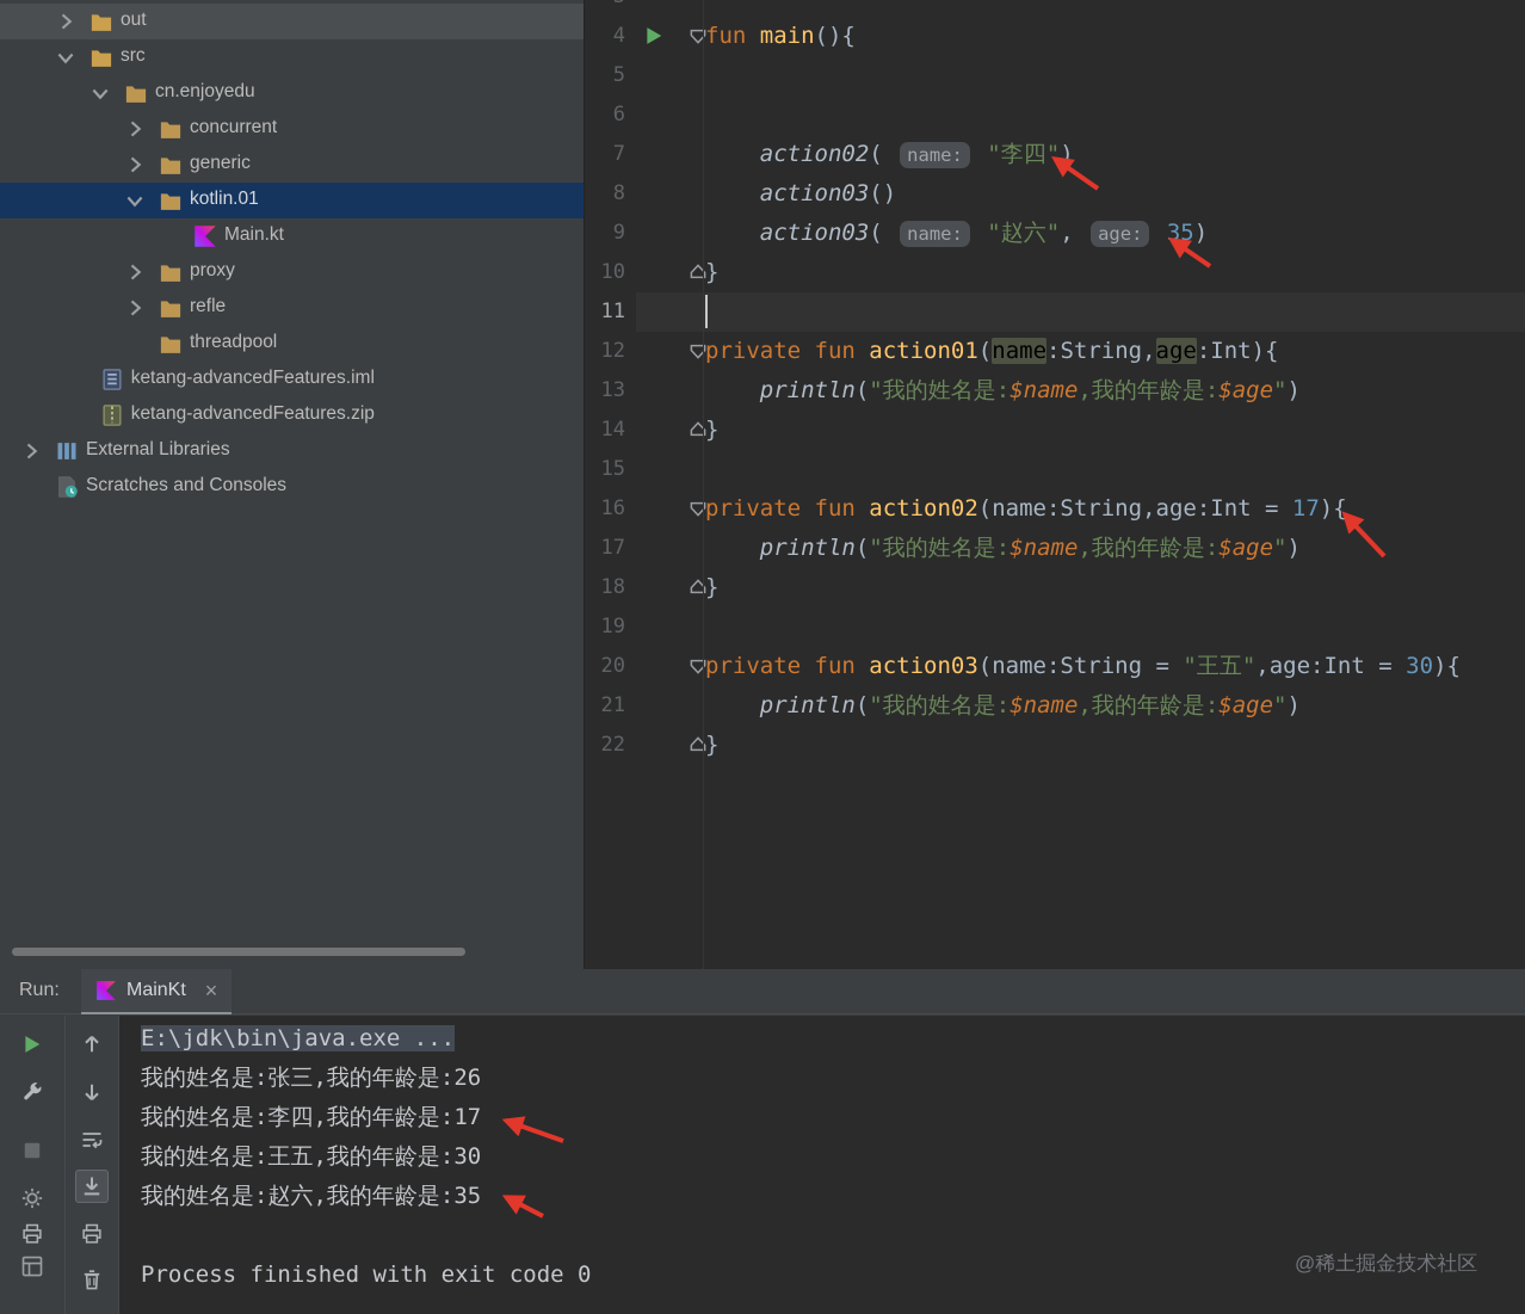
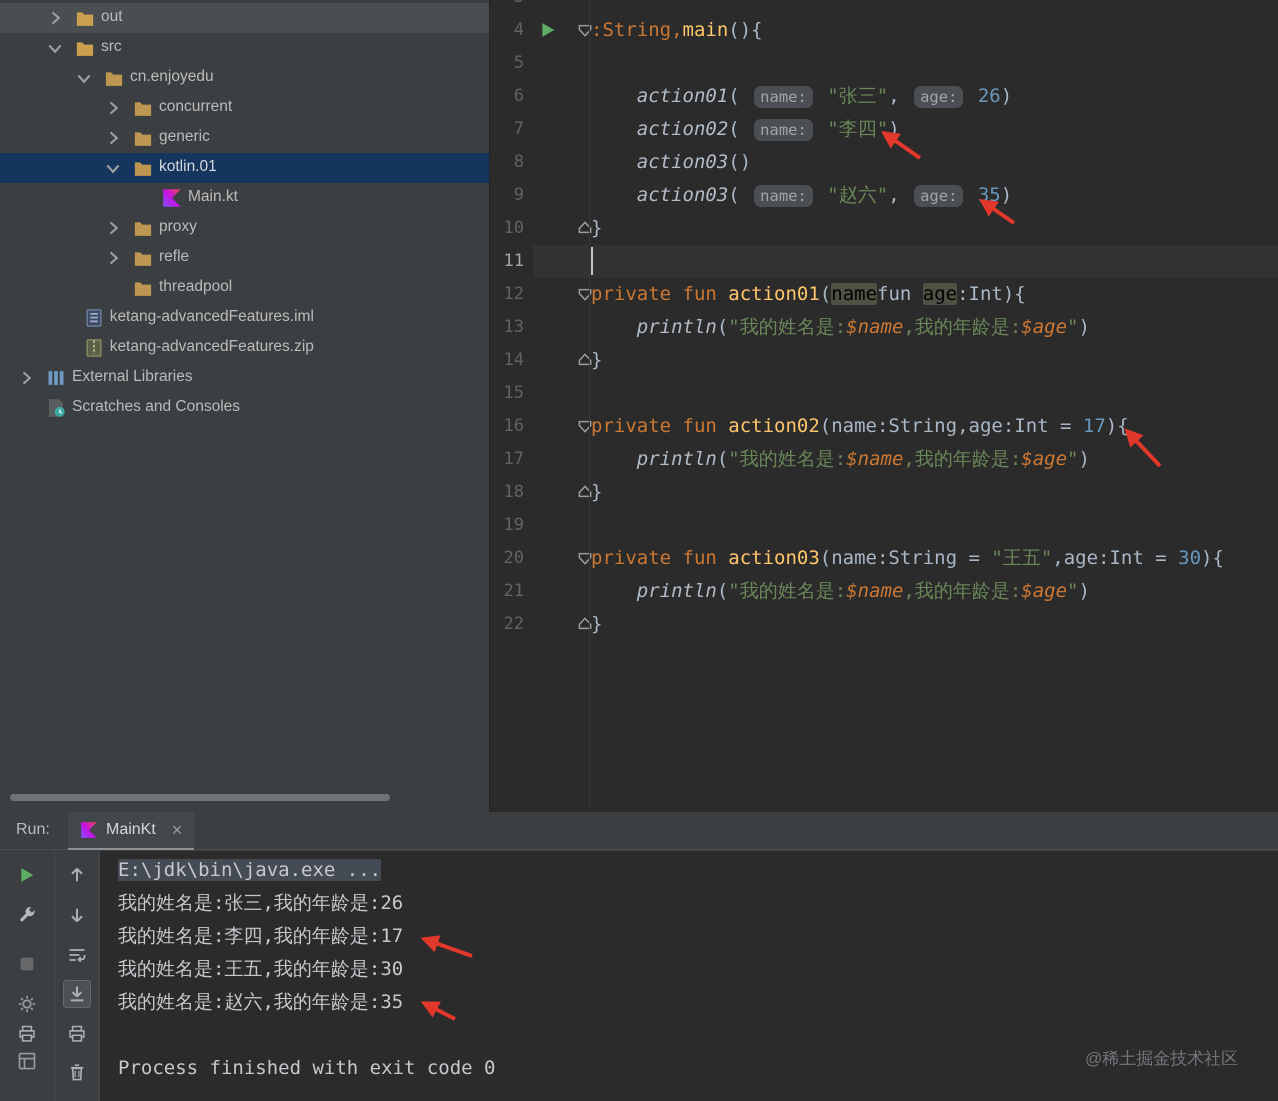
  out
  src
  cn.enjoyedu
  concurrent
  generic
  kotlin.01
  Main.kt
  proxy
  refle
  threadpool
  ketang-advancedFeatures.iml
  ketang-advancedFeatures.zip
  External Libraries
  Scratches and Consoles
  4
- fun main(){
+ :String,main(){
  5
  6
+ action01( name: "张三", age: 26)
  7
  action02( name: "李四")
  8
  action03()
  9
  action03( name: "赵六", age: 35)
  10
  }
  11
  12
- private fun action01(name:String,age:Int){
+ private fun action01(namefun age:Int){
  13
  println("我的姓名是:$name,我的年龄是:$age")
  14
  }
  15
  16
  private fun action02(name:String,age:Int = 17){
  17
  println("我的姓名是:$name,我的年龄是:$age")
  18
  }
  19
  20
  private fun action03(name:String = "王五",age:Int = 30){
  21
  println("我的姓名是:$name,我的年龄是:$age")
  22
  }
  Run:
  MainKt
  ×
  E:\jdk\bin\java.exe ...
  我的姓名是:张三,我的年龄是:26
  我的姓名是:李四,我的年龄是:17
  我的姓名是:王五,我的年龄是:30
  我的姓名是:赵六,我的年龄是:35
  Process finished with exit code 0
  @稀土掘金技术社区
